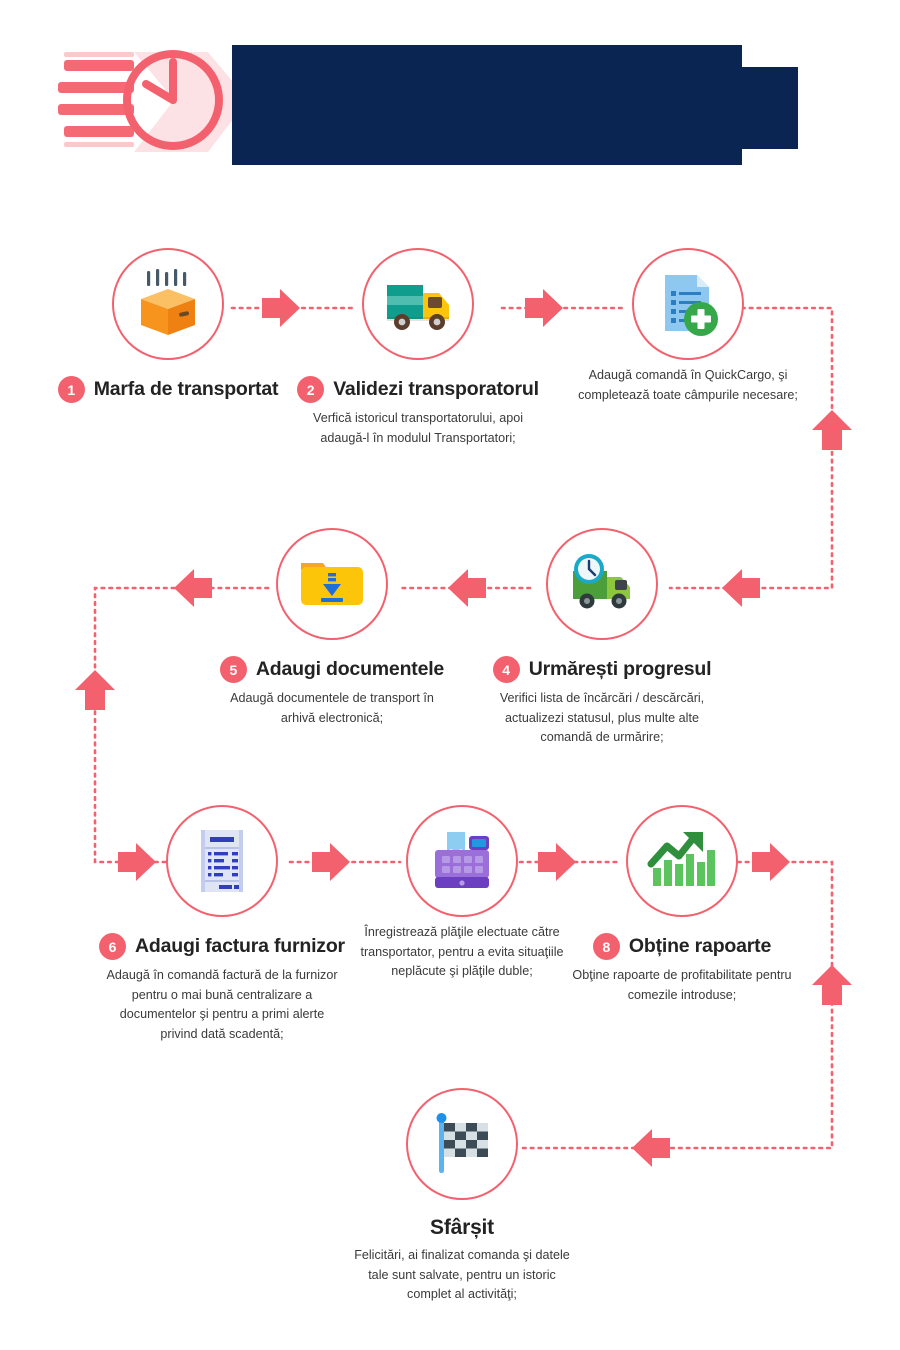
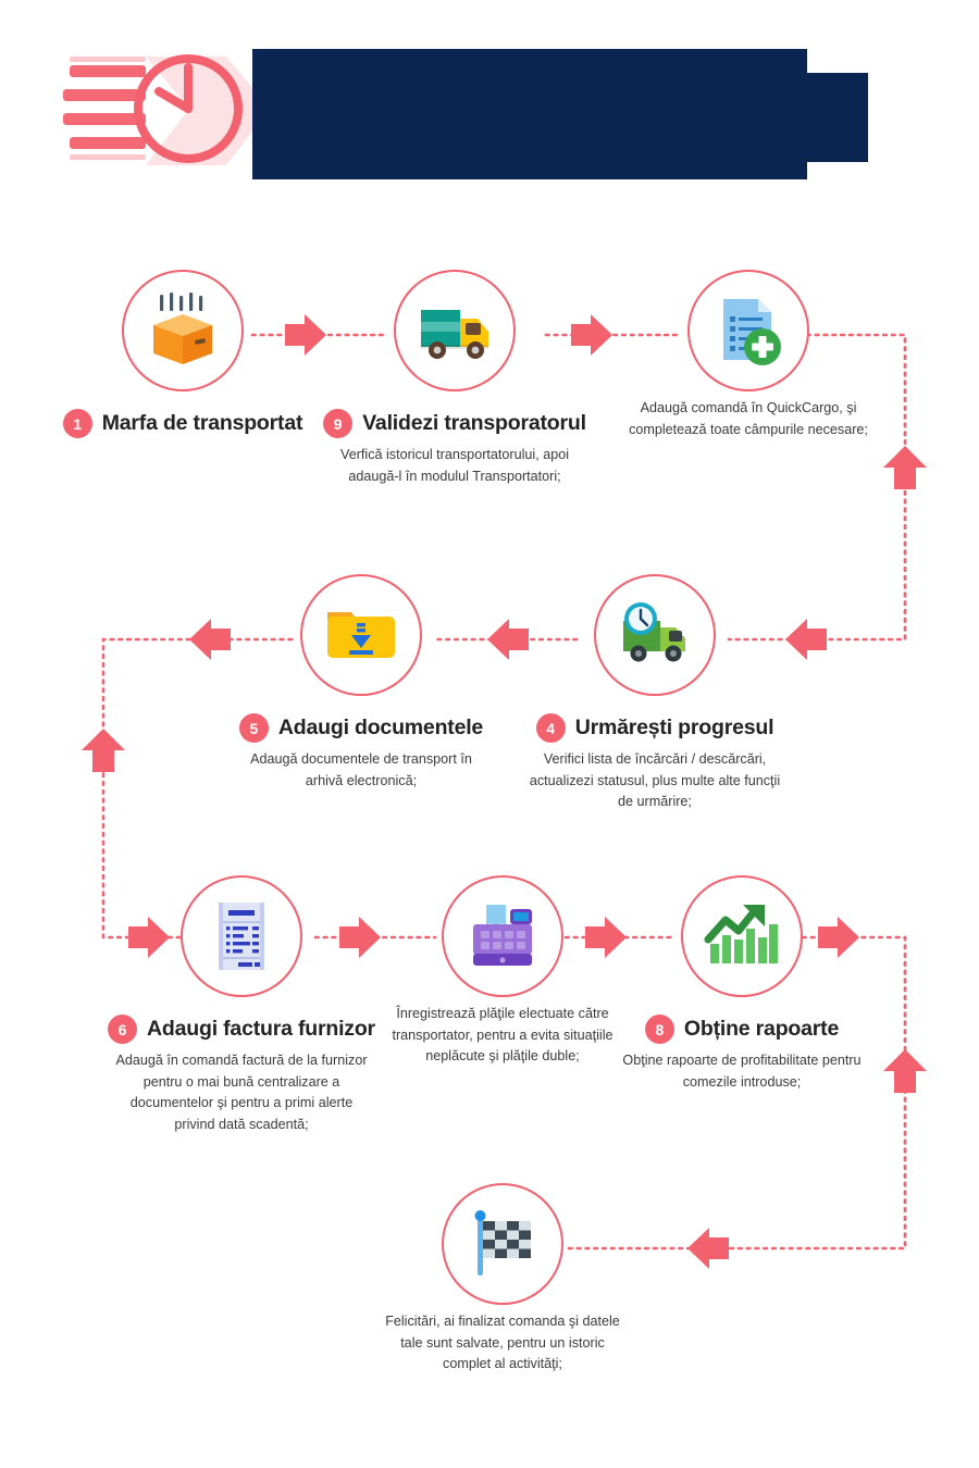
  1
  Marfa de transportat
- 2
+ 9
  Validezi transporatorul
  Verfică istoricul transportatorului, apoi adaugă-l în modulul Transportatori;
  Adaugă comandă în QuickCargo, şi completează toate câmpurile necesare;
  5
  Adaugi documentele
  Adaugă documentele de transport în arhivă electronică;
  4
  Urmărești progresul
- Verifici lista de încărcări / descărcări, actualizezi statusul, plus multe alte comandă de urmărire;
+ Verifici lista de încărcări / descărcări, actualizezi statusul, plus multe alte funcţii de urmărire;
  6
  Adaugi factura furnizor
  Adaugă în comandă factură de la furnizor pentru o mai bună centralizare a documentelor şi pentru a primi alerte privind dată scadentă;
  Înregistrează plăţile electuate către transportator, pentru a evita situaţiile neplăcute şi plăţile duble;
  8
  Obține rapoarte
  Obţine rapoarte de profitabilitate pentru comezile introduse;
- Sfârșit
  Felicitări, ai finalizat comanda şi datele tale sunt salvate, pentru un istoric complet al activităţi;
